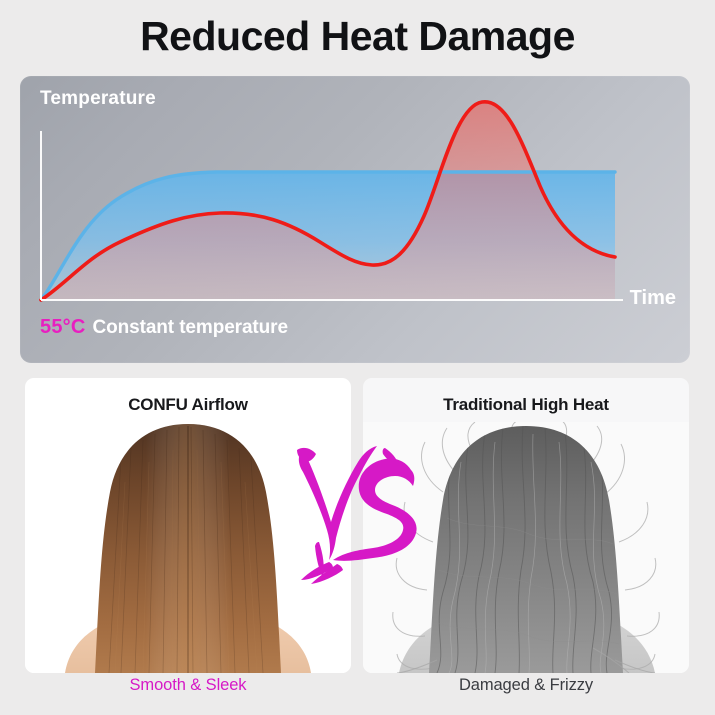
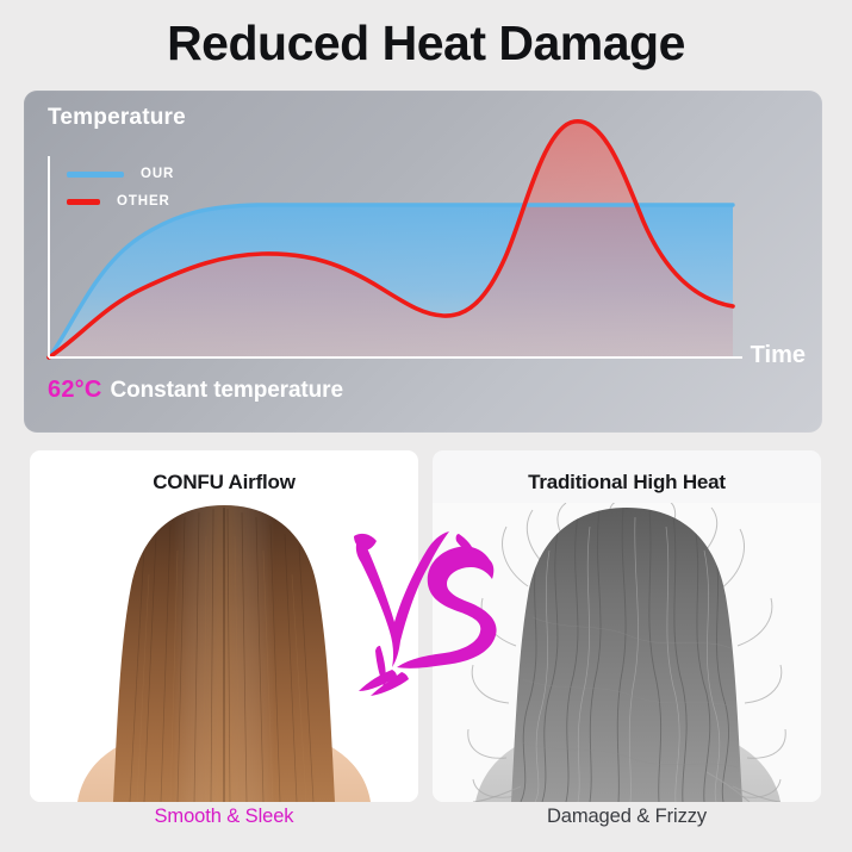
  Reduced Heat Damage
  Temperature
+ OUR
+ OTHER
  Time
- 55°C
+ 62°C
  Constant temperature
  CONFU Airflow
  Traditional High Heat
  Smooth & Sleek
  Damaged & Frizzy
